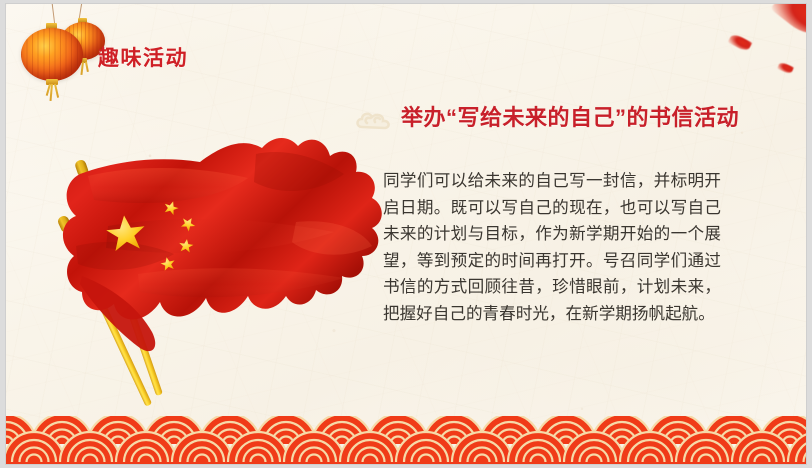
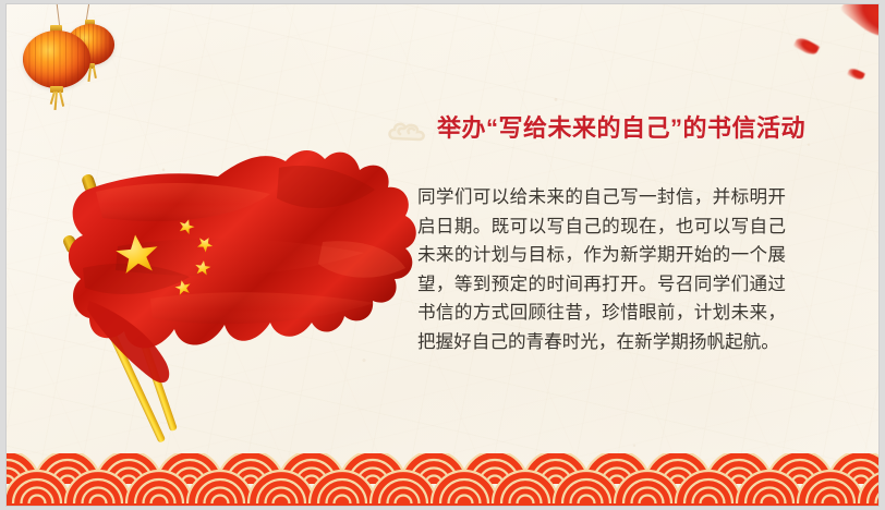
- 趣味活动
  举办“写给未来的自己”的书信活动
  同学们可以给未来的自己写一封信，并标明开启日期。既可以写自己的现在，也可以写自己未来的计划与目标，作为新学期开始的一个展望，等到预定的时间再打开。号召同学们通过书信的方式回顾往昔，珍惜眼前，计划未来，把握好自己的青春时光，在新学期扬帆起航。
